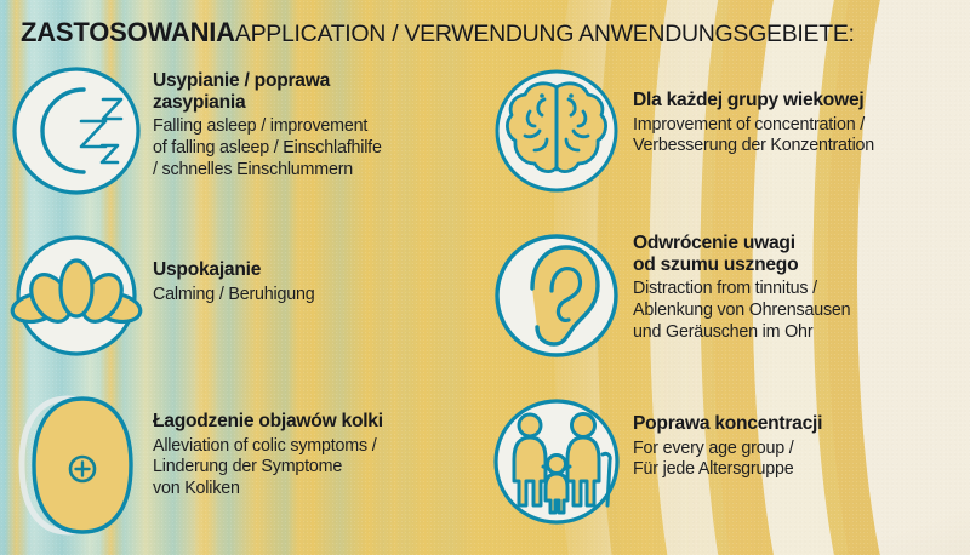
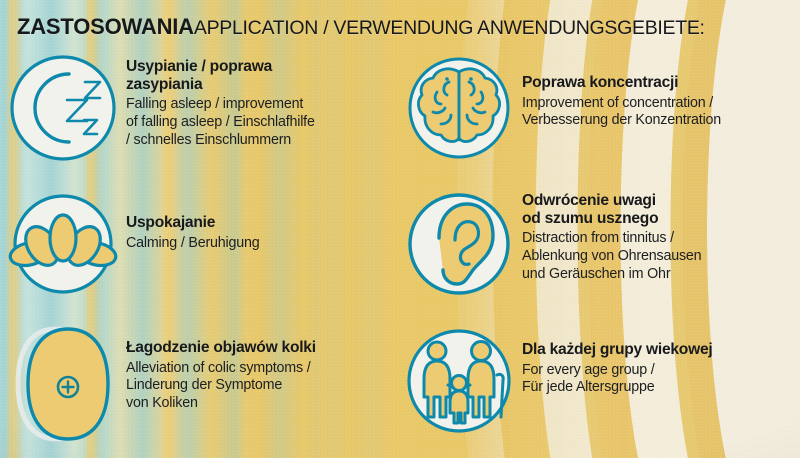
  ZASTOSOWANIAAPPLICATION / VERWENDUNG ANWENDUNGSGEBIETE:
  Usypianie / poprawa
  zasypiania
  Falling asleep / improvement
  of falling asleep / Einschlafhilfe
  / schnelles Einschlummern
  Uspokajanie
  Calming / Beruhigung
  Łagodzenie objawów kolki
  Alleviation of colic symptoms /
  Linderung der Symptome
  von Koliken
- Dla każdej grupy wiekowej
+ Poprawa koncentracji
  Improvement of concentration /
  Verbesserung der Konzentration
  Odwrócenie uwagi
  od szumu usznego
  Distraction from tinnitus /
  Ablenkung von Ohrensausen
  und Geräuschen im Ohr
- Poprawa koncentracji
+ Dla każdej grupy wiekowej
  For every age group /
  Für jede Altersgruppe
